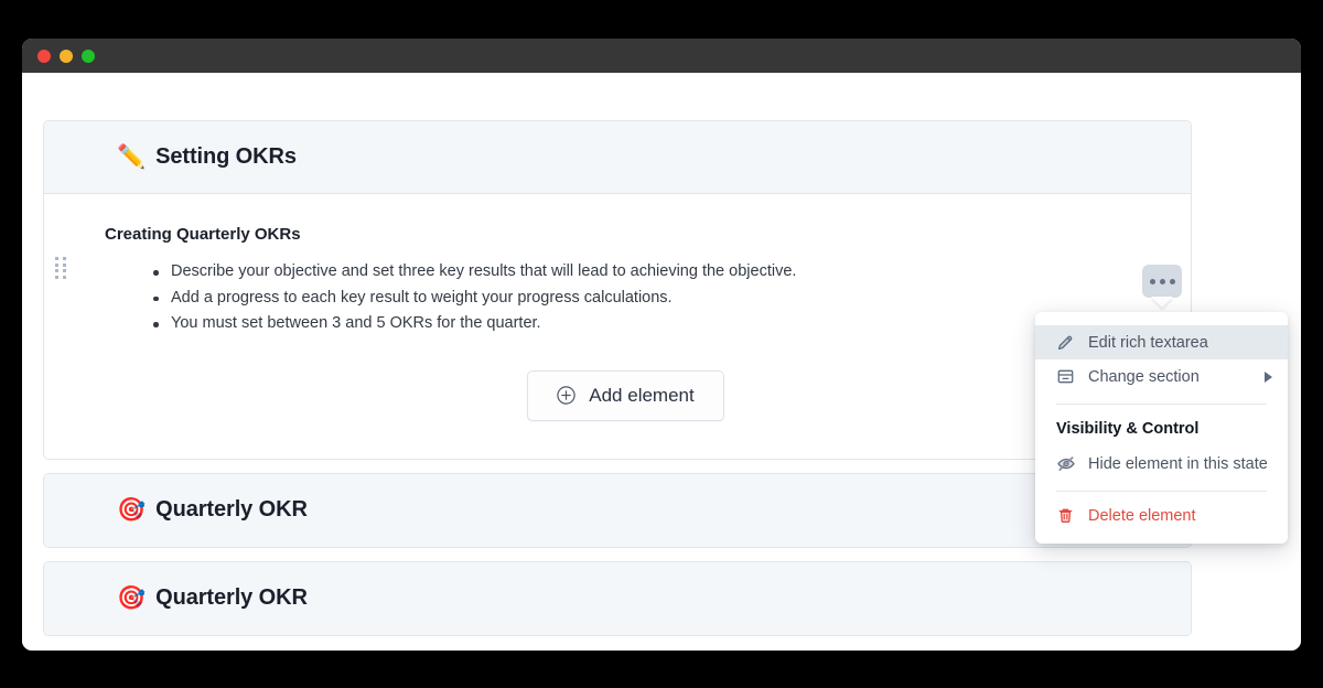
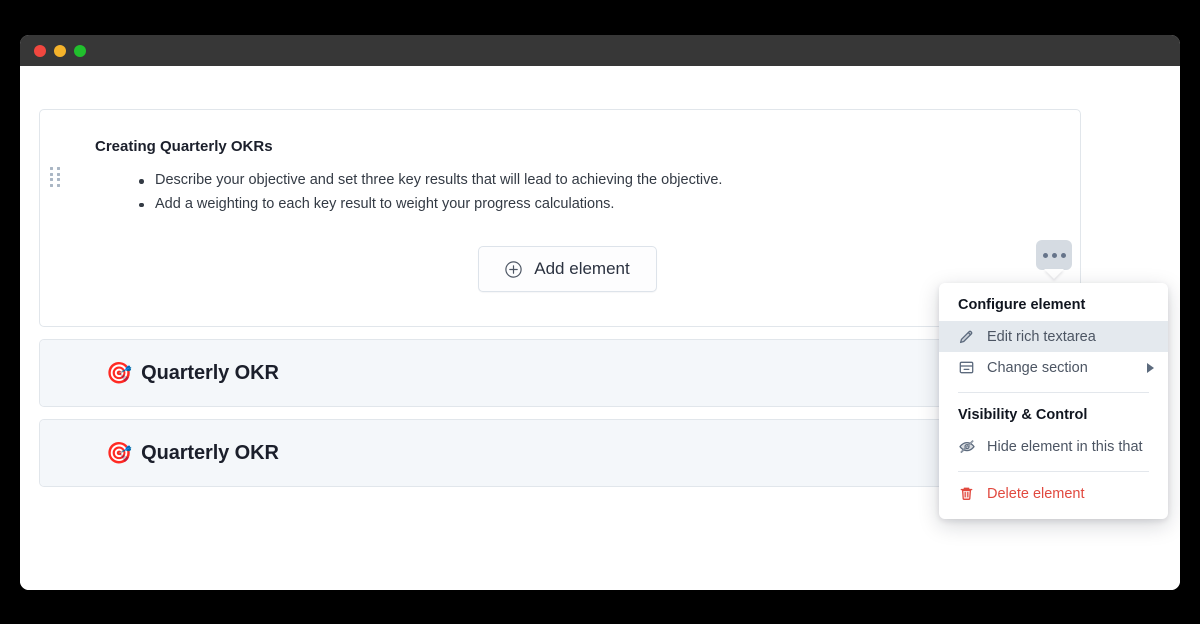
- ✏️
- Setting OKRs
  Creating Quarterly OKRs
  Describe your objective and set three key results that will lead to achieving the objective.
- Add a progress to each key result to weight your progress calculations.
+ Add a weighting to each key result to weight your progress calculations.
- You must set between 3 and 5 OKRs for the quarter.
  Add element
  🎯
  Quarterly OKR
  🎯
  Quarterly OKR
+ Configure element
  Edit rich textarea
  Change section
  Visibility & Control
- Hide element in this state
+ Hide element in this that
  Delete element
